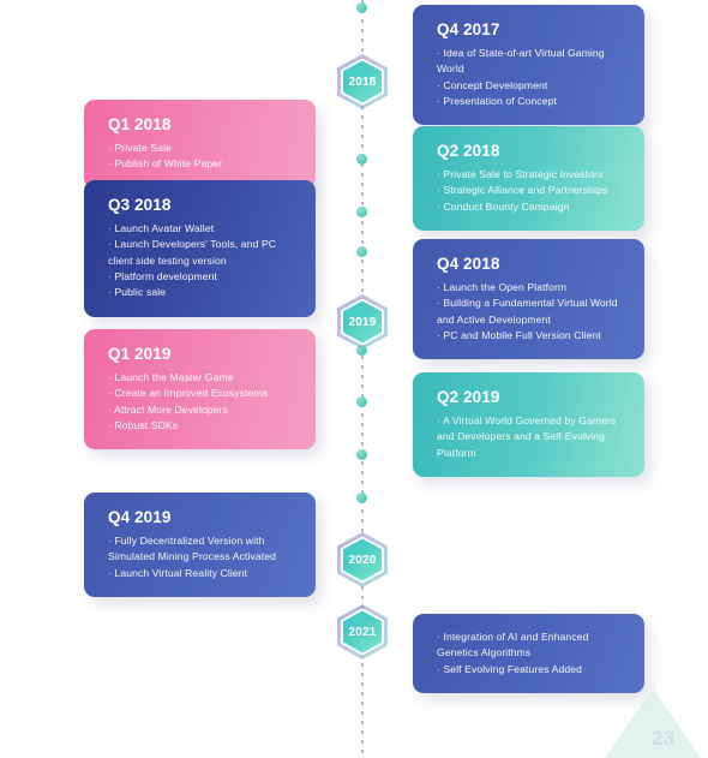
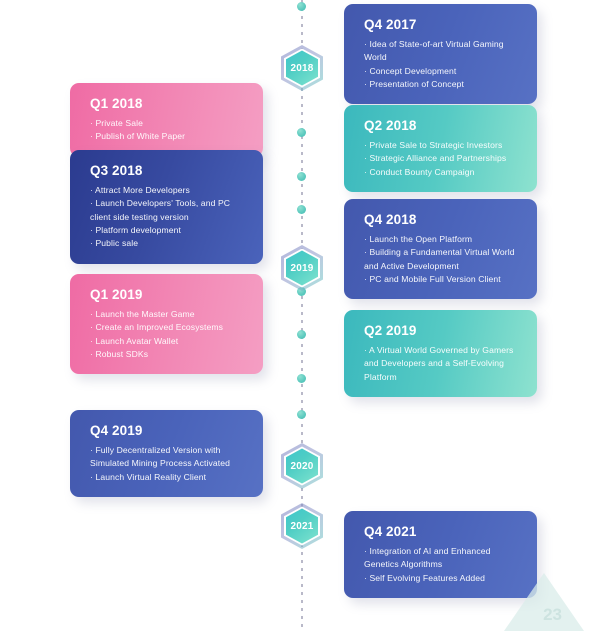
  2018
  2019
  2020
  2021
  Q4 2017
  Idea of State-of-art Virtual Gaming World
  Concept Development
  Presentation of Concept
  Q1 2018
  Private Sale
  Publish of White Paper
  Q2 2018
  Private Sale to Strategic Investors
  Strategic Alliance and Partnerships
  Conduct Bounty Campaign
  Q3 2018
- Launch Avatar Wallet
+ Attract More Developers
  Launch Developers' Tools, and PC client side testing version
  Platform development
  Public sale
  Q4 2018
  Launch the Open Platform
  Building a Fundamental Virtual World and Active Development
  PC and Mobile Full Version Client
  Q1 2019
  Launch the Master Game
  Create an Improved Ecosystems
- Attract More Developers
+ Launch Avatar Wallet
  Robust SDKs
  Q2 2019
  A Virtual World Governed by Gamers and Developers and a Self-Evolving Platform
  Q4 2019
  Fully Decentralized Version with Simulated Mining Process Activated
  Launch Virtual Reality Client
+ Q4 2021
  Integration of AI and Enhanced Genetics Algorithms
  Self Evolving Features Added
